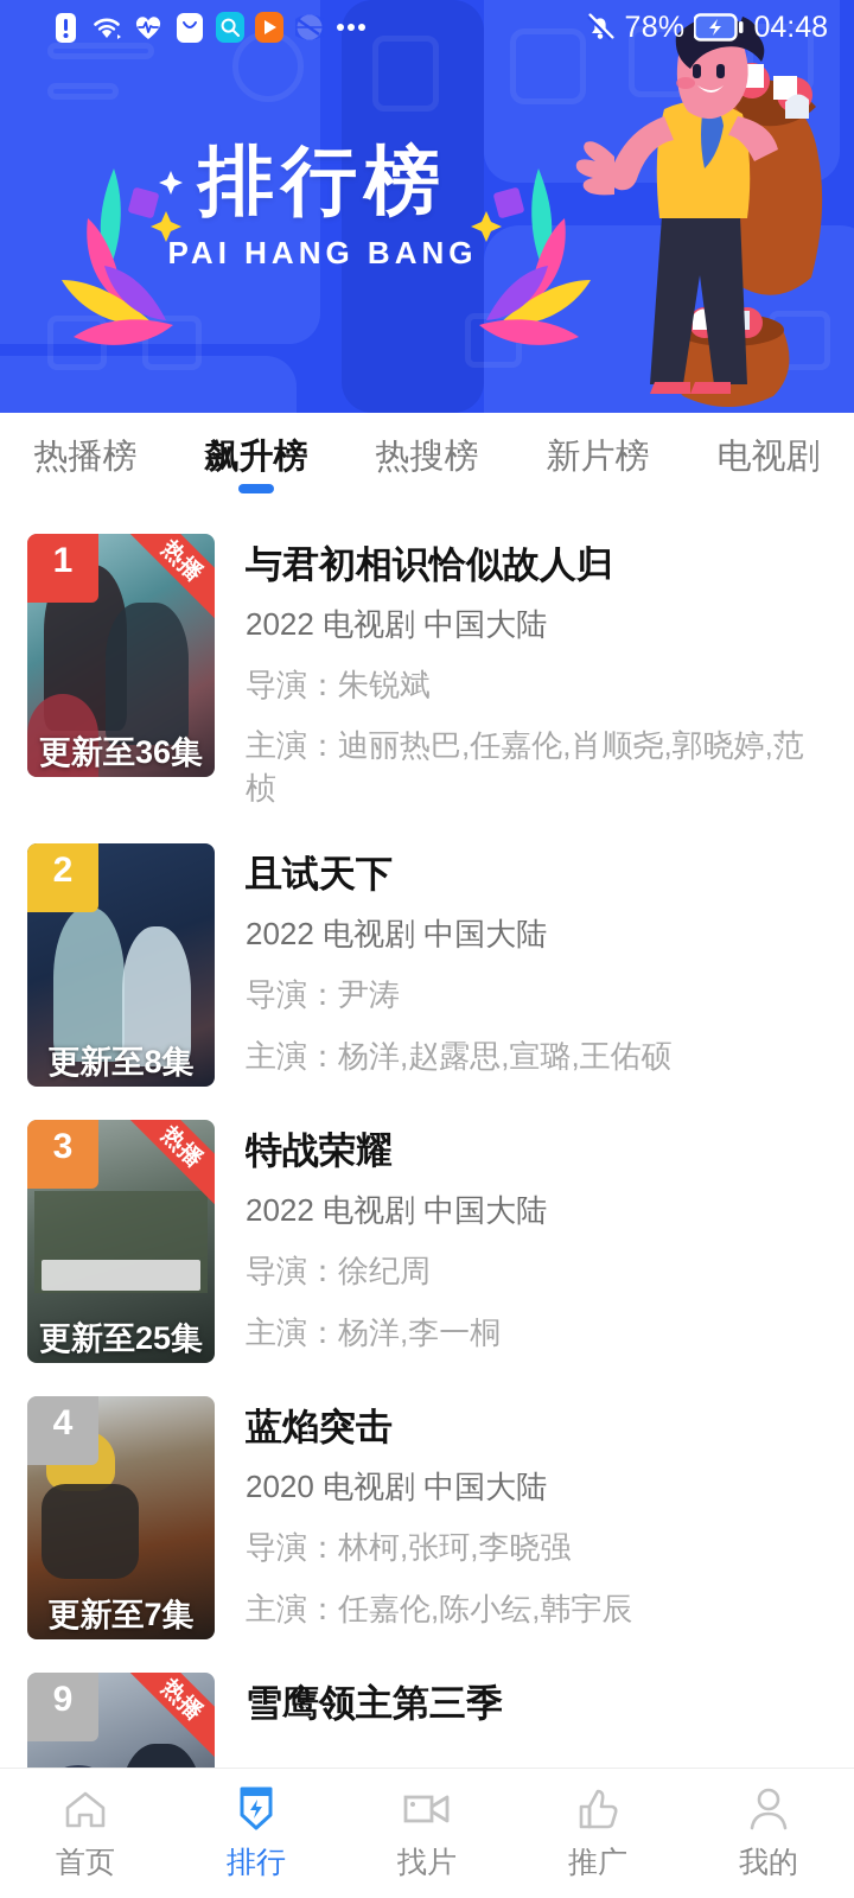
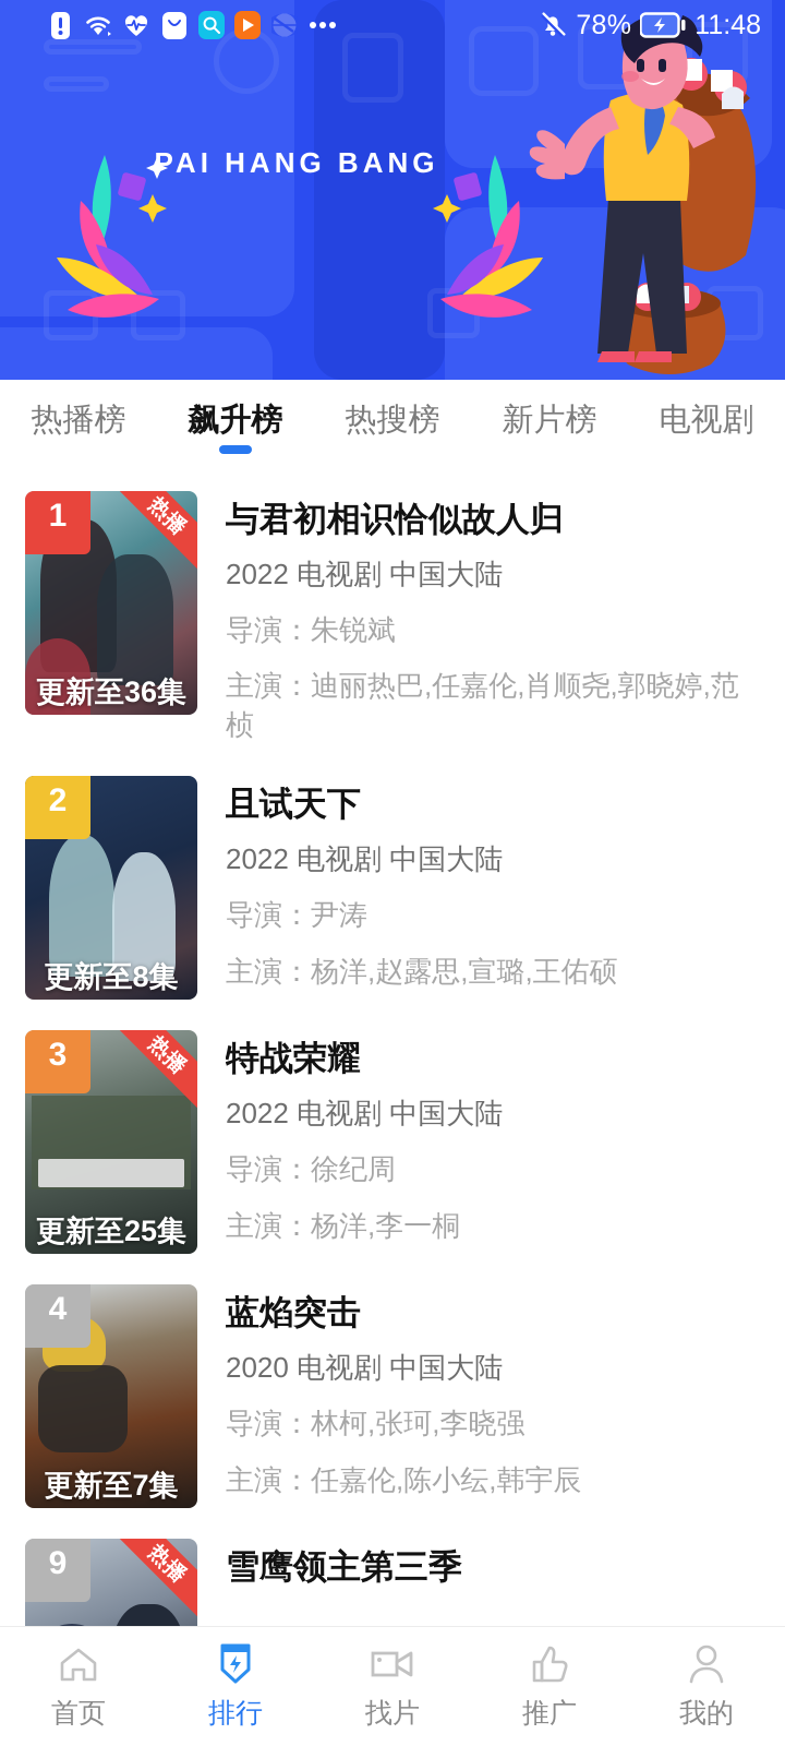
- 排行榜
  PAI HANG BANG
  78%
- 04:48
+ 11:48
  热播榜
  飙升榜
  热搜榜
  新片榜
  电视剧
  1
  更新至36集
  与君初相识恰似故人归
  2022 电视剧 中国大陆
  导演：朱锐斌
  主演：迪丽热巴,任嘉伦,肖顺尧,郭晓婷,范桢
  2
  更新至8集
  且试天下
  2022 电视剧 中国大陆
  导演：尹涛
  主演：杨洋,赵露思,宣璐,王佑硕
  3
  更新至25集
  特战荣耀
  2022 电视剧 中国大陆
  导演：徐纪周
  主演：杨洋,李一桐
  4
  更新至7集
  蓝焰突击
  2020 电视剧 中国大陆
  导演：林柯,张珂,李晓强
  主演：任嘉伦,陈小纭,韩宇辰
  9
  雪鹰领主第三季
  首页
  排行
  找片
  推广
  我的
